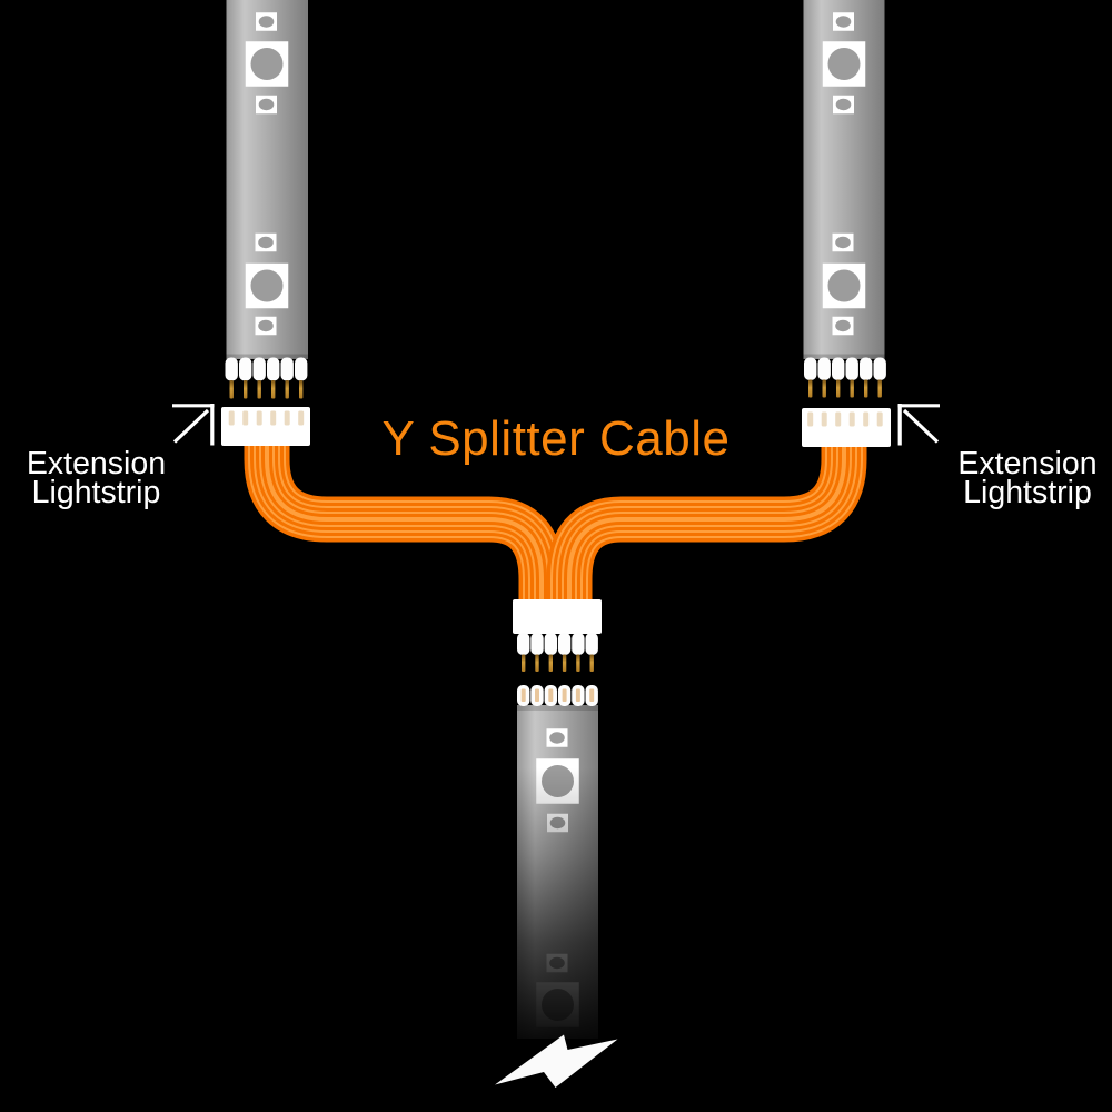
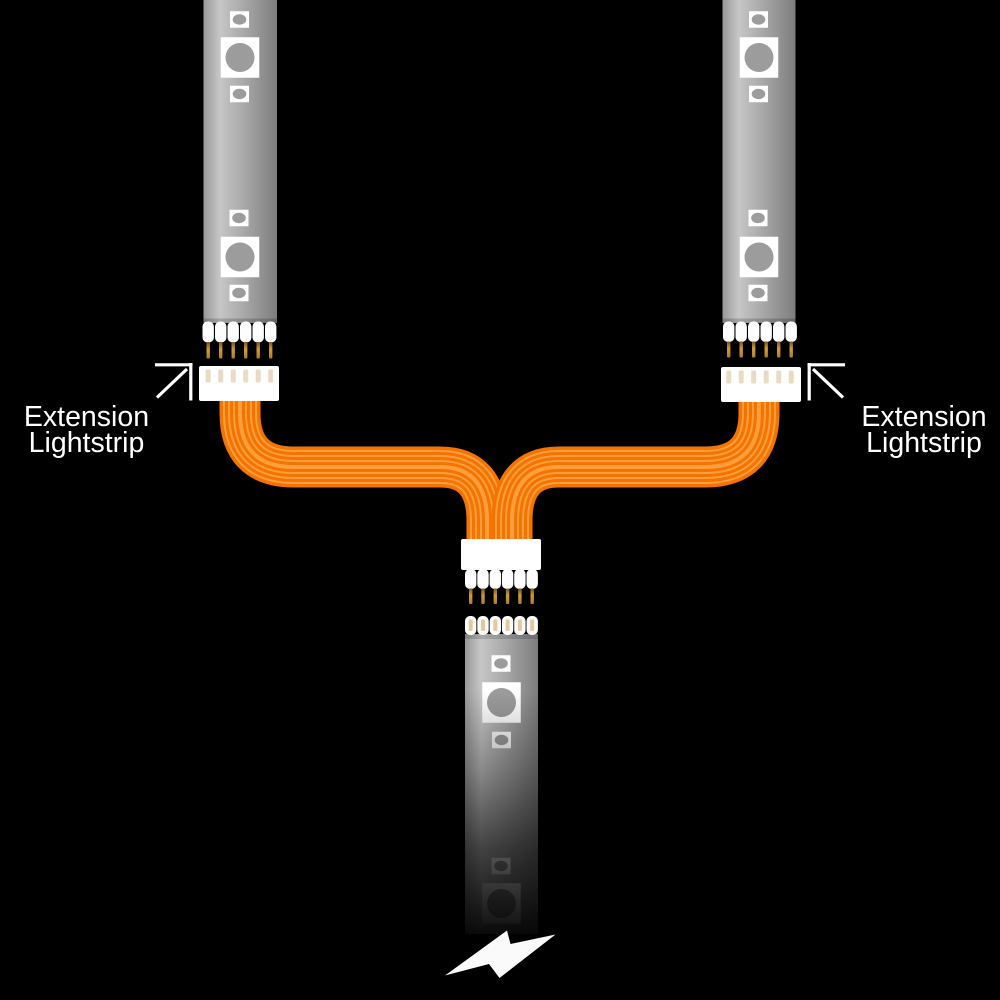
- Y Splitter Cable
  Extension
  Lightstrip
  Extension
  Lightstrip
